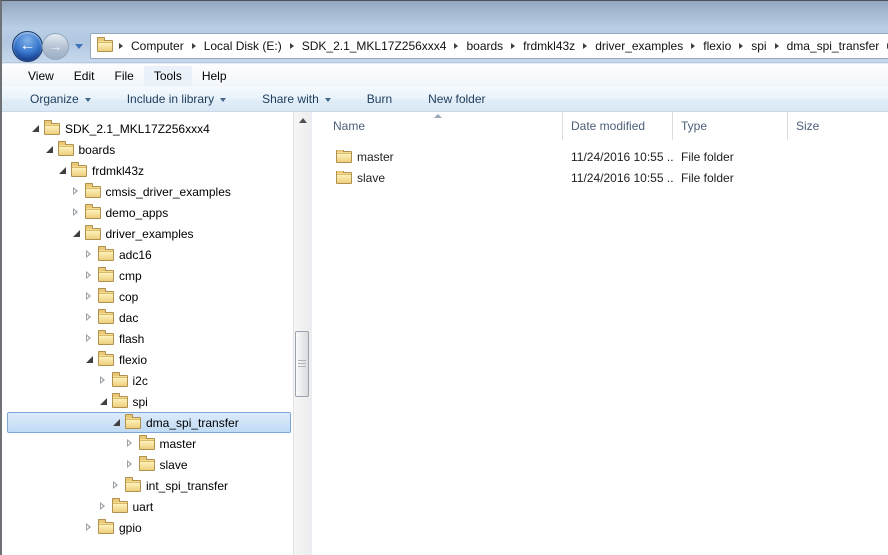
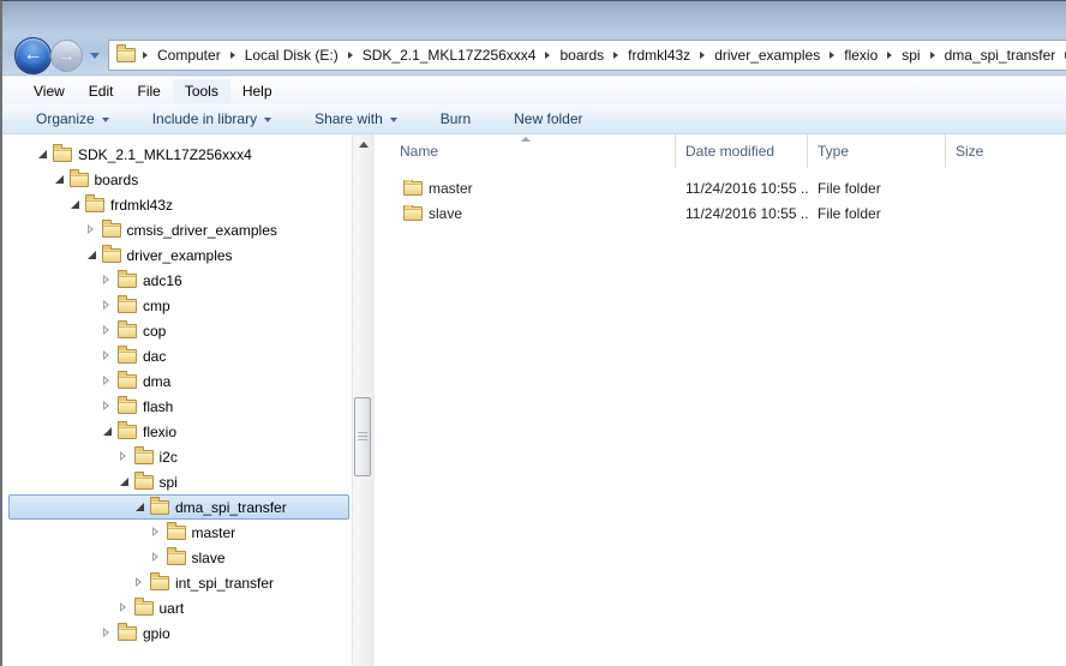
  ←
  →
  Computer
  Local Disk (E:)
  SDK_2.1_MKL17Z256xxx4
  boards
  frdmkl43z
  driver_examples
  flexio
  spi
  dma_spi_transfer
  View
  Edit
  File
  Tools
  Help
  Organize
  Include in library
  Share with
  Burn
  New folder
  SDK_2.1_MKL17Z256xxx4
  boards
  frdmkl43z
  cmsis_driver_examples
- demo_apps
  driver_examples
  adc16
  cmp
  cop
  dac
+ dma
  flash
  flexio
  i2c
  spi
  dma_spi_transfer
  master
  slave
  int_spi_transfer
  uart
  gpio
  Name
  Date modified
  Type
  Size
  master
  11/24/2016 10:55 ..
  File folder
  slave
  11/24/2016 10:55 ..
  File folder
